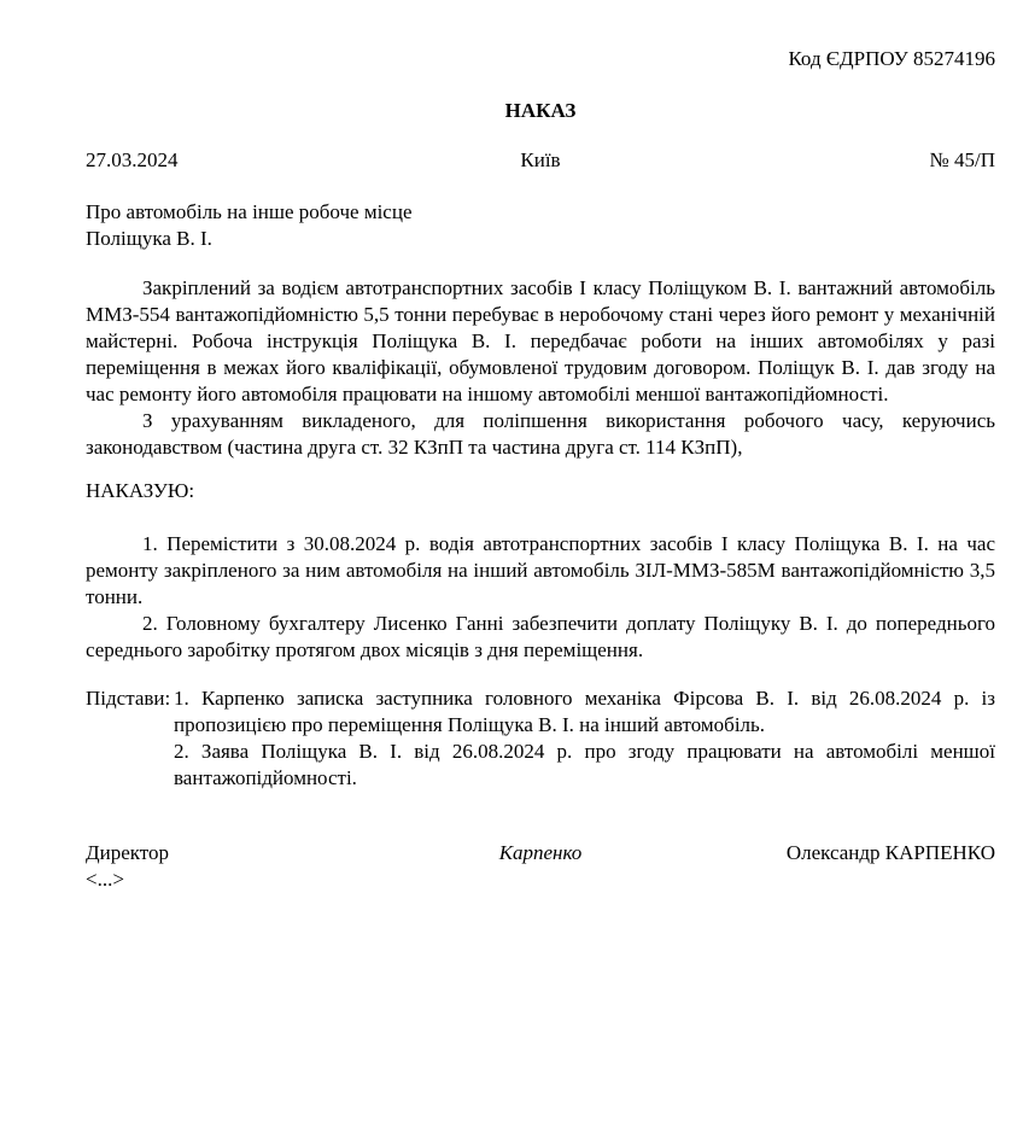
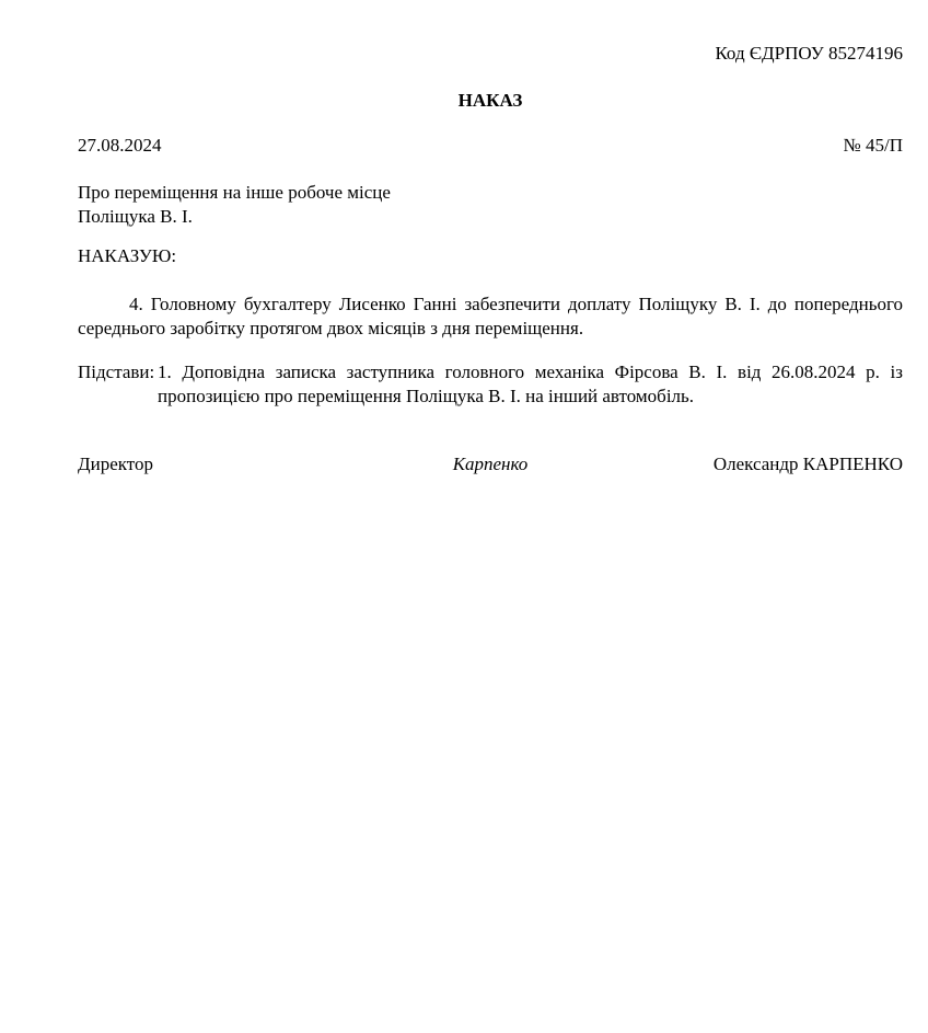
  Код ЄДРПОУ 85274196
  НАКАЗ
- 27.03.2024
+ 27.08.2024
- Київ
  № 45/П
- Про автомобіль на інше робоче місце
+ Про переміщення на інше робоче місце
  Поліщука В. І.
- Закріплений за водієм автотранспортних засобів І класу Поліщуком В. І. вантажний автомобіль ММЗ-554 вантажопідйомністю 5,5 тонни перебуває в неробочому стані через його ремонт у механічній майстерні. Робоча інструкція Поліщука В. І. передбачає роботи на інших автомобілях у разі переміщення в межах його кваліфікації, обумовленої трудовим договором. Поліщук В. І. дав згоду на час ремонту його автомобіля працювати на іншому автомобілі меншої вантажопідйомності.
- З урахуванням викладеного, для поліпшення використання робочого часу, керуючись законодавством (частина друга ст. 32 КЗпП та частина друга ст. 114 КЗпП),
  НАКАЗУЮ:
- 1. Перемістити з 30.08.2024 р. водія автотранспортних засобів І класу Поліщука В. І. на час ремонту закріпленого за ним автомобіля на інший автомобіль ЗІЛ-ММЗ-585М вантажопідйомністю 3,5 тонни.
- 2. Головному бухгалтеру Лисенко Ганні забезпечити доплату Поліщуку В. І. до попереднього середнього заробітку протягом двох місяців з дня переміщення.
+ 4. Головному бухгалтеру Лисенко Ганні забезпечити доплату Поліщуку В. І. до попереднього середнього заробітку протягом двох місяців з дня переміщення.
  Підстави:
- 1. Карпенко записка заступника головного механіка Фірсова В. І. від 26.08.2024 р. із пропозицією про переміщення Поліщука В. І. на інший автомобіль.
+ 1. Доповідна записка заступника головного механіка Фірсова В. І. від 26.08.2024 р. із пропозицією про переміщення Поліщука В. І. на інший автомобіль.
- 2. Заява Поліщука В. І. від 26.08.2024 р. про згоду працювати на автомобілі меншої вантажопідйомності.
  Директор
  Карпенко
  Олександр КАРПЕНКО
- <...>
